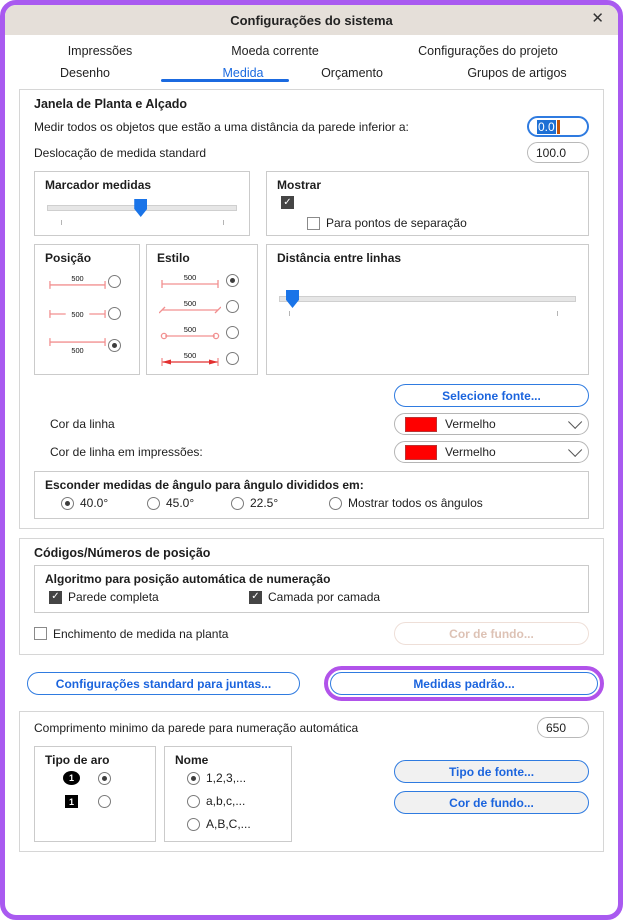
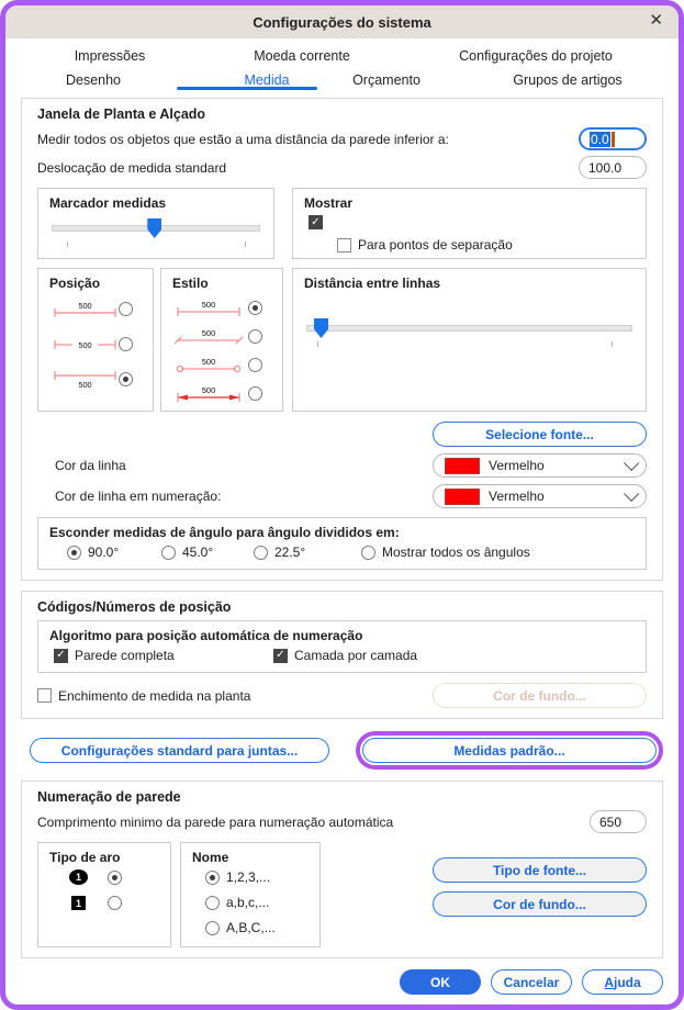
  Configurações do sistema
  ✕
  Impressões
  Moeda corrente
  Configurações do projeto
  Desenho
  Medida
  Orçamento
  Grupos de artigos
  Janela de Planta e Alçado
  Medir todos os objetos que estão a uma distância da parede inferior a:
  0.0
  Deslocação de medida standard
  100.0
  Marcador medidas
  Mostrar
  Para pontos de separação
  Posição
  500
  500
  500
  Estilo
  500
  500
  500
  500
  Distância entre linhas
  Selecione fonte...
  Cor da linha
  Vermelho
- Cor de linha em impressões:
+ Cor de linha em numeração:
  Vermelho
  Esconder medidas de ângulo para ângulo divididos em:
- 40.0°
+ 90.0°
  45.0°
  22.5°
  Mostrar todos os ângulos
  Códigos/Números de posição
  Algoritmo para posição automática de numeração
  Parede completa
  Camada por camada
  Enchimento de medida na planta
  Cor de fundo...
  Configurações standard para juntas...
  Medidas padrão...
+ Numeração de parede
  Comprimento minimo da parede para numeração automática
  650
  Tipo de aro
  1
  1
  Nome
  1,2,3,...
  a,b,c,...
  A,B,C,...
  Tipo de fonte...
  Cor de fundo...
+ OK
+ Cancelar
+ Ajuda
